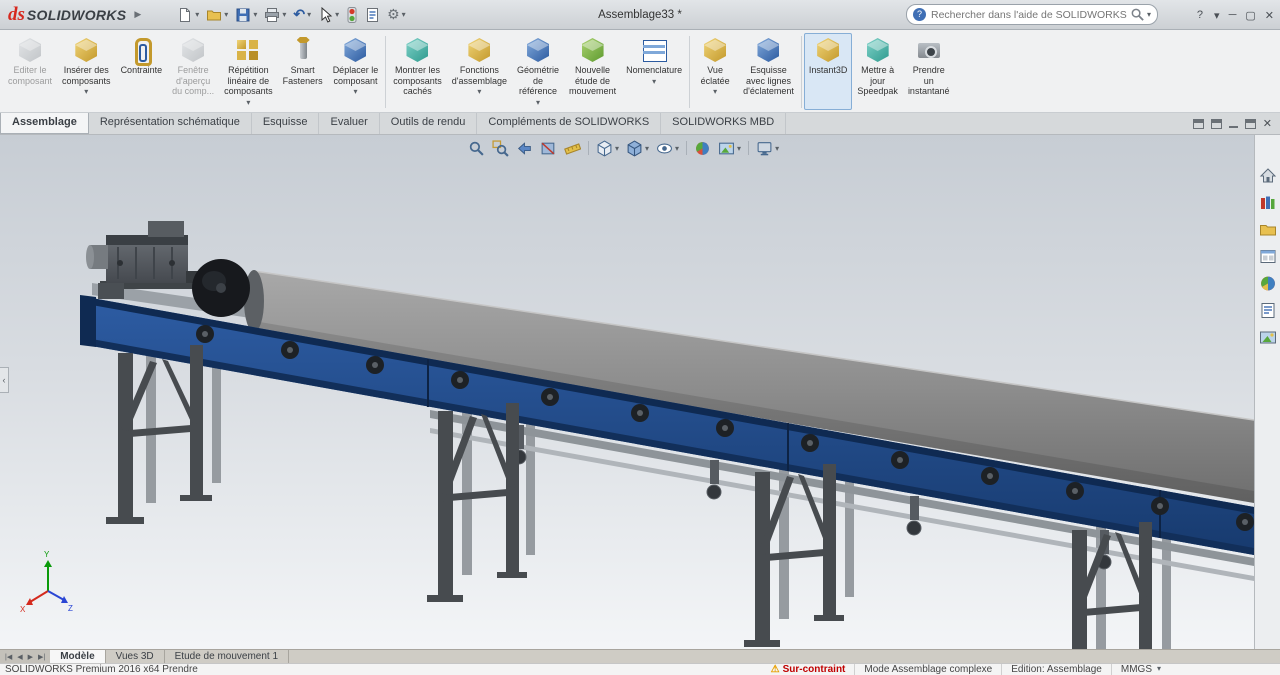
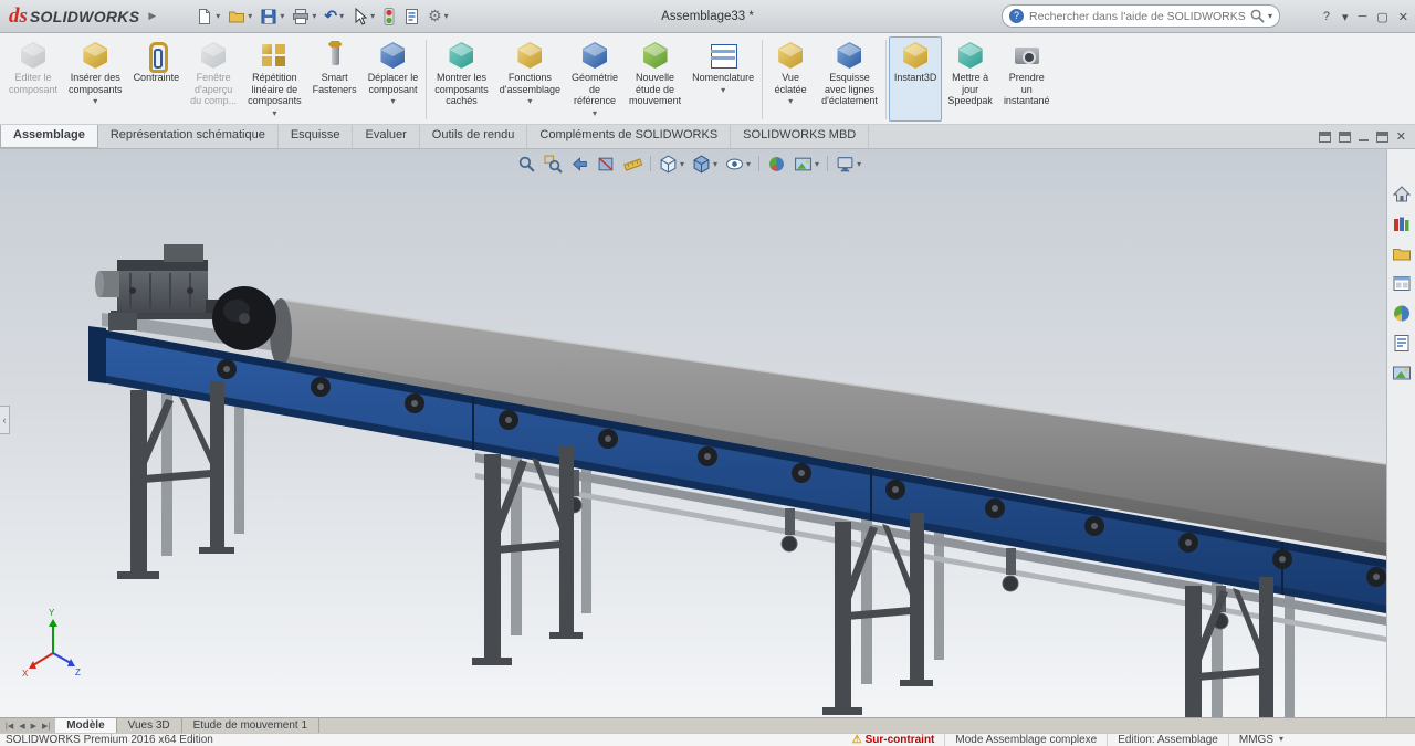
  ds
  SOLIDWORKS
  ▶
  ▾
  ▾
  ▾
  ▾
  ↶
  ▾
  ▾
  ⚙
  ▾
  Assemblage33 *
  ?
  Rechercher dans l'aide de SOLIDWORKS
  ▾
  ?
  ▾
  ─
  ▢
  ✕
  Editer le
  composant
  Insérer des
  composants
  ▾
  Contrainte
  Fenêtre
  d'aperçu
  du comp...
  Répétition
  linéaire de
  composants
  ▾
  Smart
  Fasteners
  Déplacer le
  composant
  ▾
  Montrer les
  composants
  cachés
  Fonctions
  d'assemblage
  ▾
  Géométrie
  de
  référence
  ▾
  Nouvelle
  étude de
  mouvement
  Nomenclature
  ▾
  Vue
  éclatée
  ▾
  Esquisse
  avec lignes
  d'éclatement
  Instant3D
  Mettre à
  jour
  Speedpak
  Prendre
  un
  instantané
  Assemblage
  Représentation schématique
  Esquisse
  Evaluer
  Outils de rendu
  Compléments de SOLIDWORKS
  SOLIDWORKS MBD
  ✕
  X
  Y
  Z
  ▾
  ▾
  ▾
  ▾
  ▾
  ‹
  Modèle
  Vues 3D
  Etude de mouvement 1
- SOLIDWORKS Premium 2016 x64 Prendre
+ SOLIDWORKS Premium 2016 x64 Edition
  ⚠
  Sur-contraint
  Mode Assemblage complexe
  Edition: Assemblage
  MMGS
  ▾
